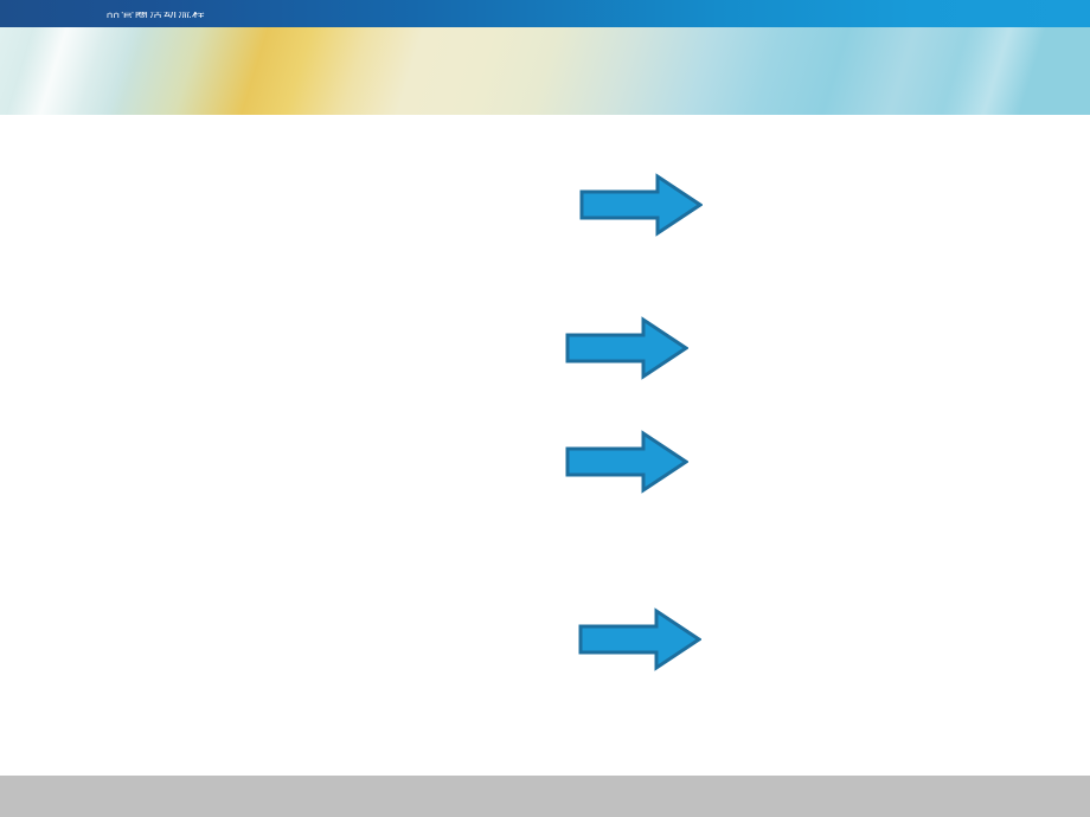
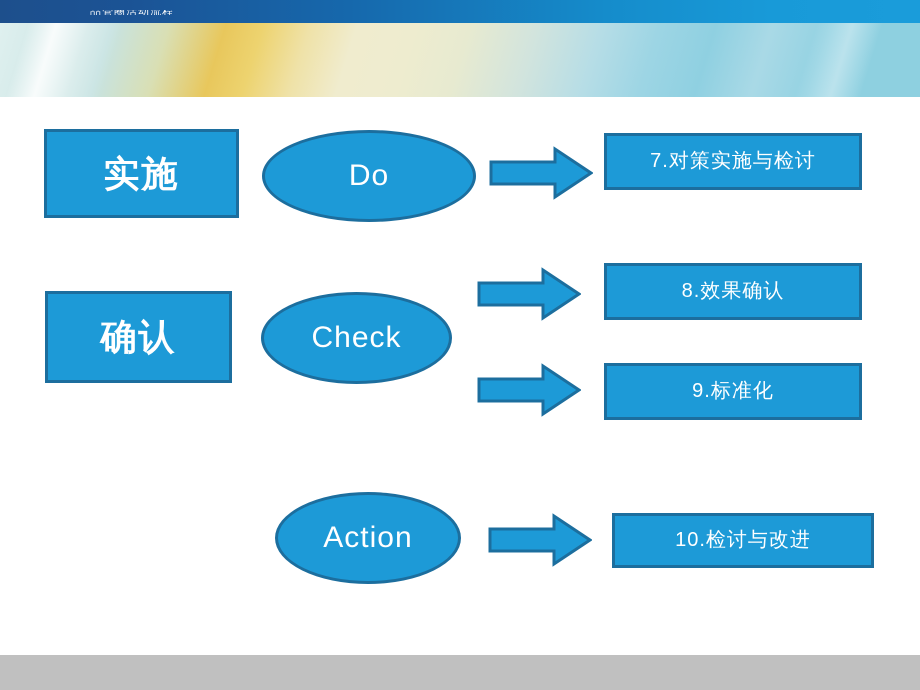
  品管圈活动流程
+ 实施
+ Do
+ 7.对策实施与检讨
+ 确认
+ Check
+ 8.效果确认
+ 9.标准化
+ Action
+ 10.检讨与改进
